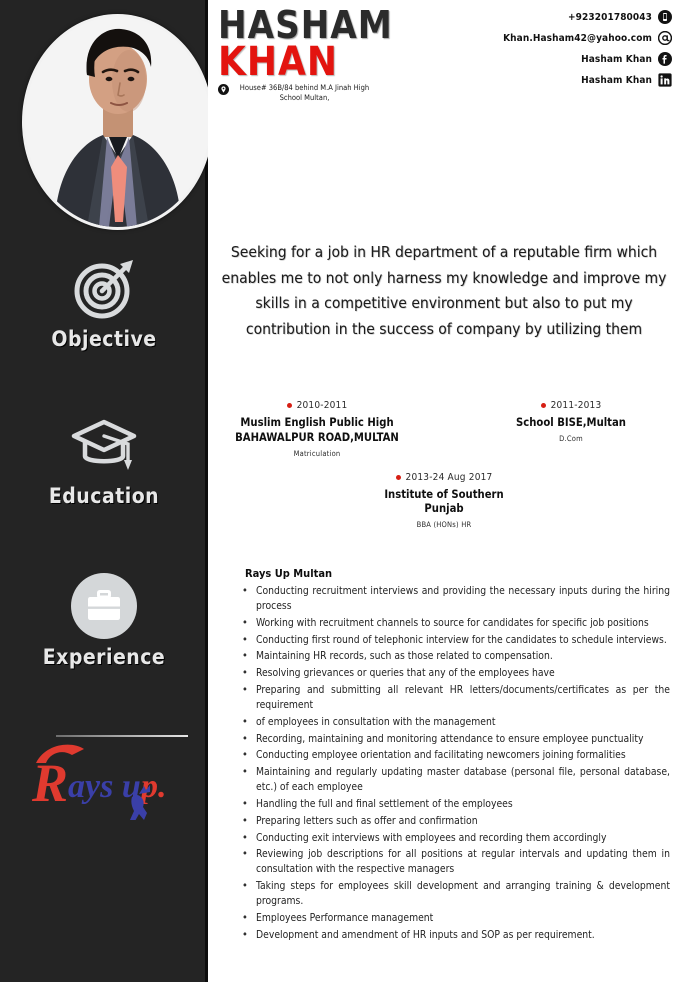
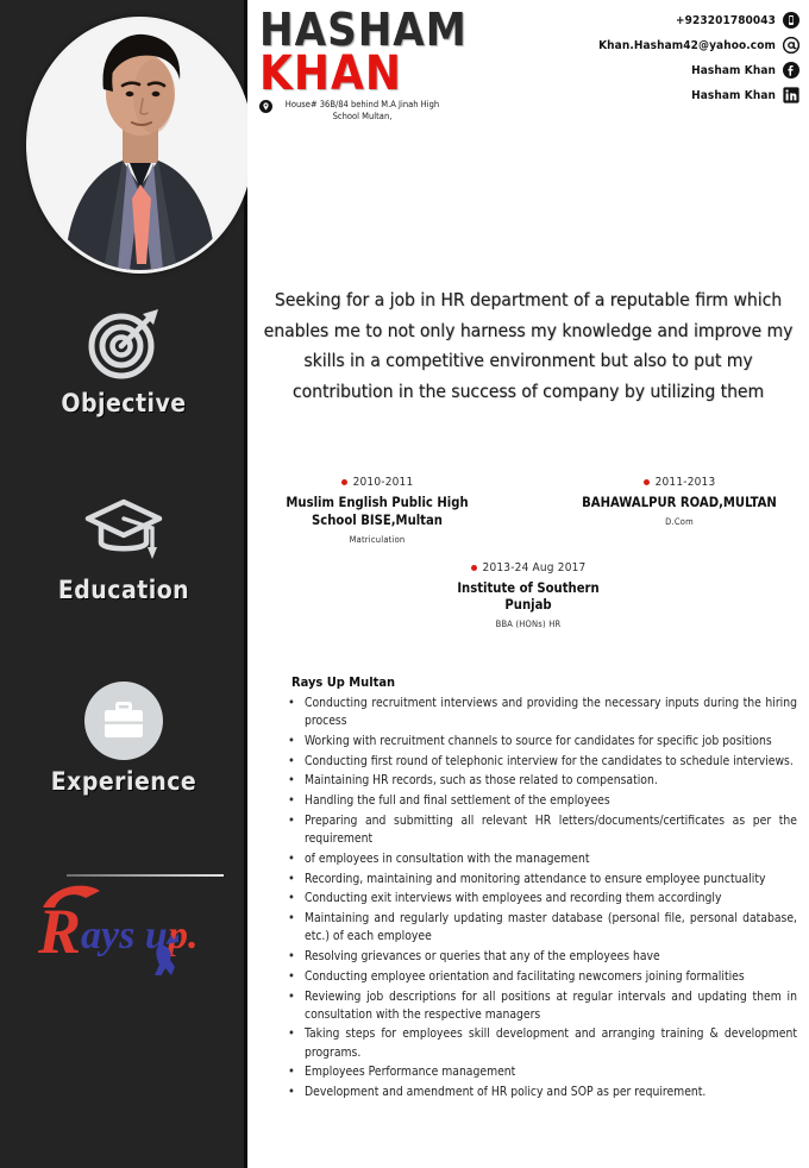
  Objective
  Education
  Experience
  R
  ays u
  HASHAM
  KHAN
  House# 36B/84 behind M.A Jinah High
  School Multan,
  +923201780043
  Khan.Hasham42@yahoo.com
  Hasham Khan
  Hasham Khan
  Seeking for a job in HR department of a reputable firm which enables me to not only harness my knowledge and improve my skills in a competitive environment but also to put my contribution in the success of company by utilizing them
  2010-2011
  Muslim English Public High
- BAHAWALPUR ROAD,MULTAN
+ School BISE,Multan
  Matriculation
  2011-2013
- School BISE,Multan
+ BAHAWALPUR ROAD,MULTAN
  D.Com
  2013-24 Aug 2017
  Institute of Southern
  Punjab
  BBA (HONs) HR
  Rays Up Multan
  Conducting recruitment interviews and providing the necessary inputs during the hiring process
  Working with recruitment channels to source for candidates for specific job positions
  Conducting first round of telephonic interview for the candidates to schedule interviews.
  Maintaining HR records, such as those related to compensation.
- Resolving grievances or queries that any of the employees have
+ Handling the full and final settlement of the employees
  Preparing and submitting all relevant HR letters/documents/certificates as per the requirement
  of employees in consultation with the management
  Recording, maintaining and monitoring attendance to ensure employee punctuality
- Conducting employee orientation and facilitating newcomers joining formalities
+ Conducting exit interviews with employees and recording them accordingly
  Maintaining and regularly updating master database (personal file, personal database, etc.) of each employee
- Handling the full and final settlement of the employees
+ Resolving grievances or queries that any of the employees have
- Preparing letters such as offer and confirmation
- Conducting exit interviews with employees and recording them accordingly
+ Conducting employee orientation and facilitating newcomers joining formalities
  Reviewing job descriptions for all positions at regular intervals and updating them in consultation with the respective managers
  Taking steps for employees skill development and arranging training & development programs.
  Employees Performance management
- Development and amendment of HR inputs and SOP as per requirement.
+ Development and amendment of HR policy and SOP as per requirement.
